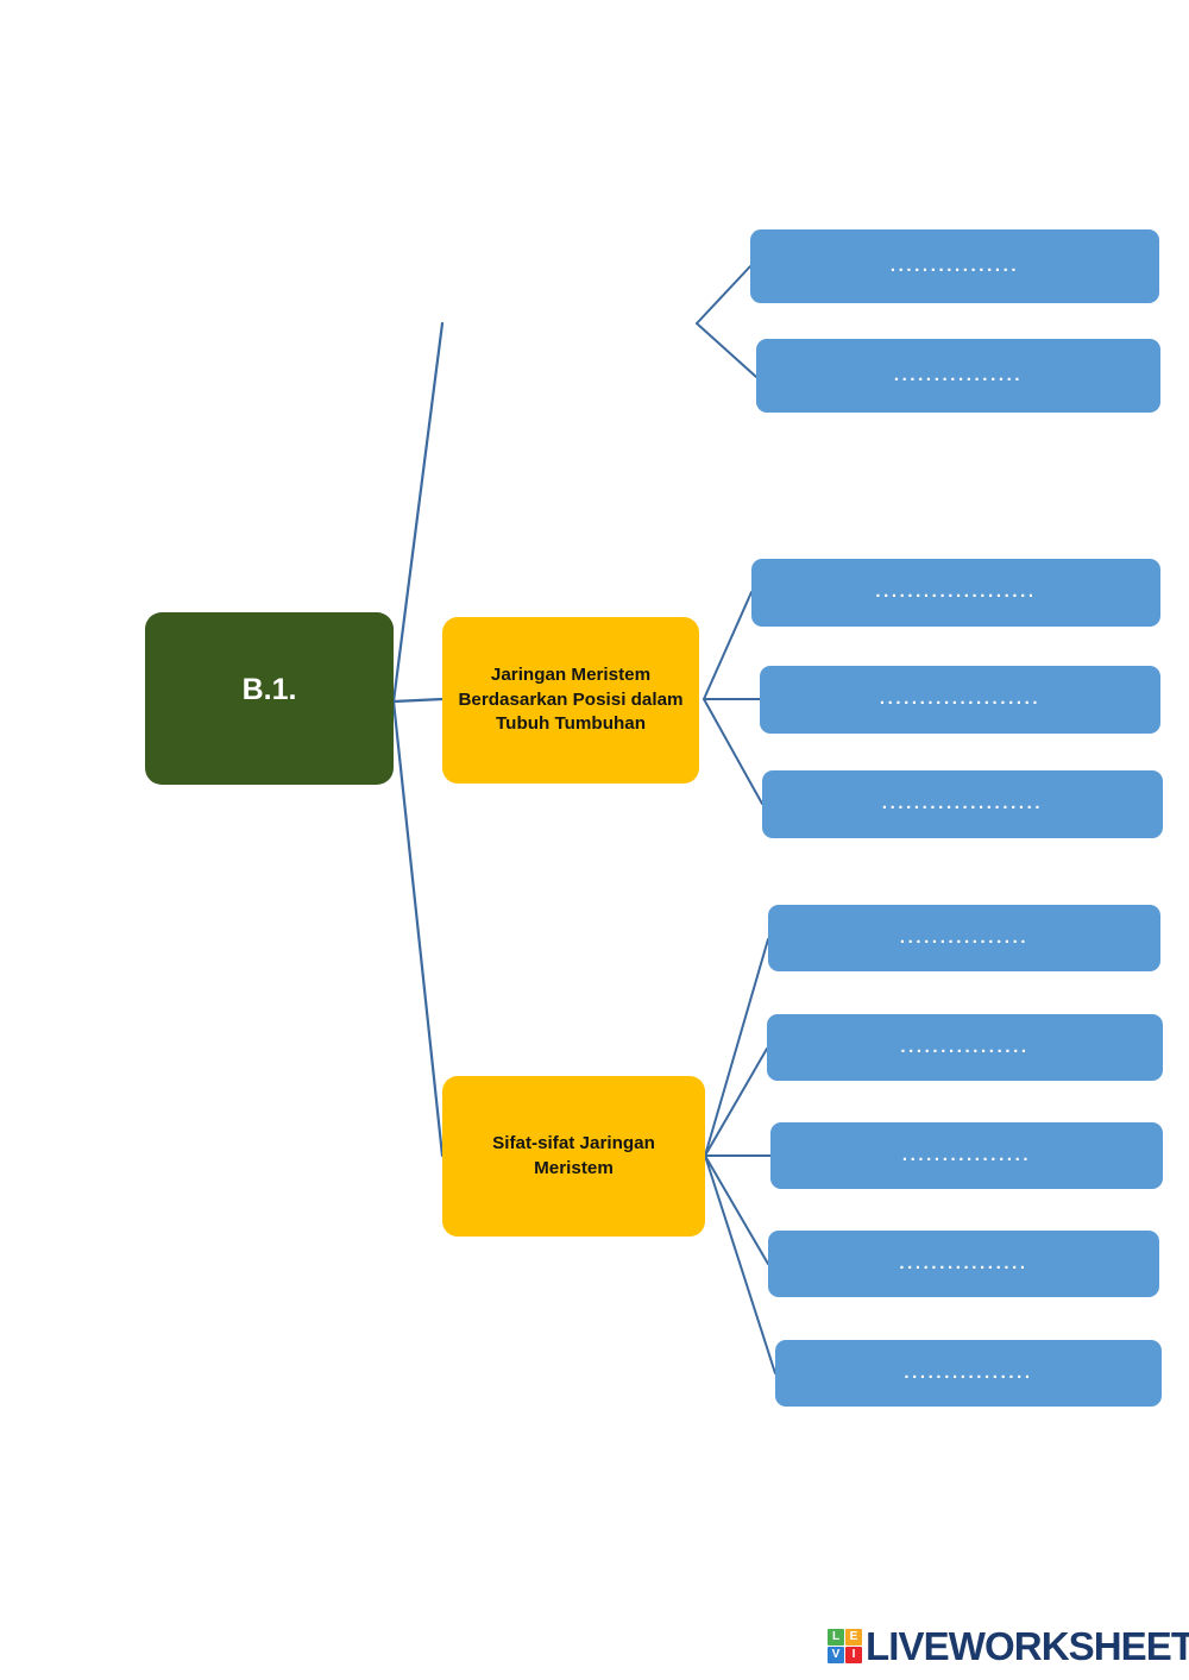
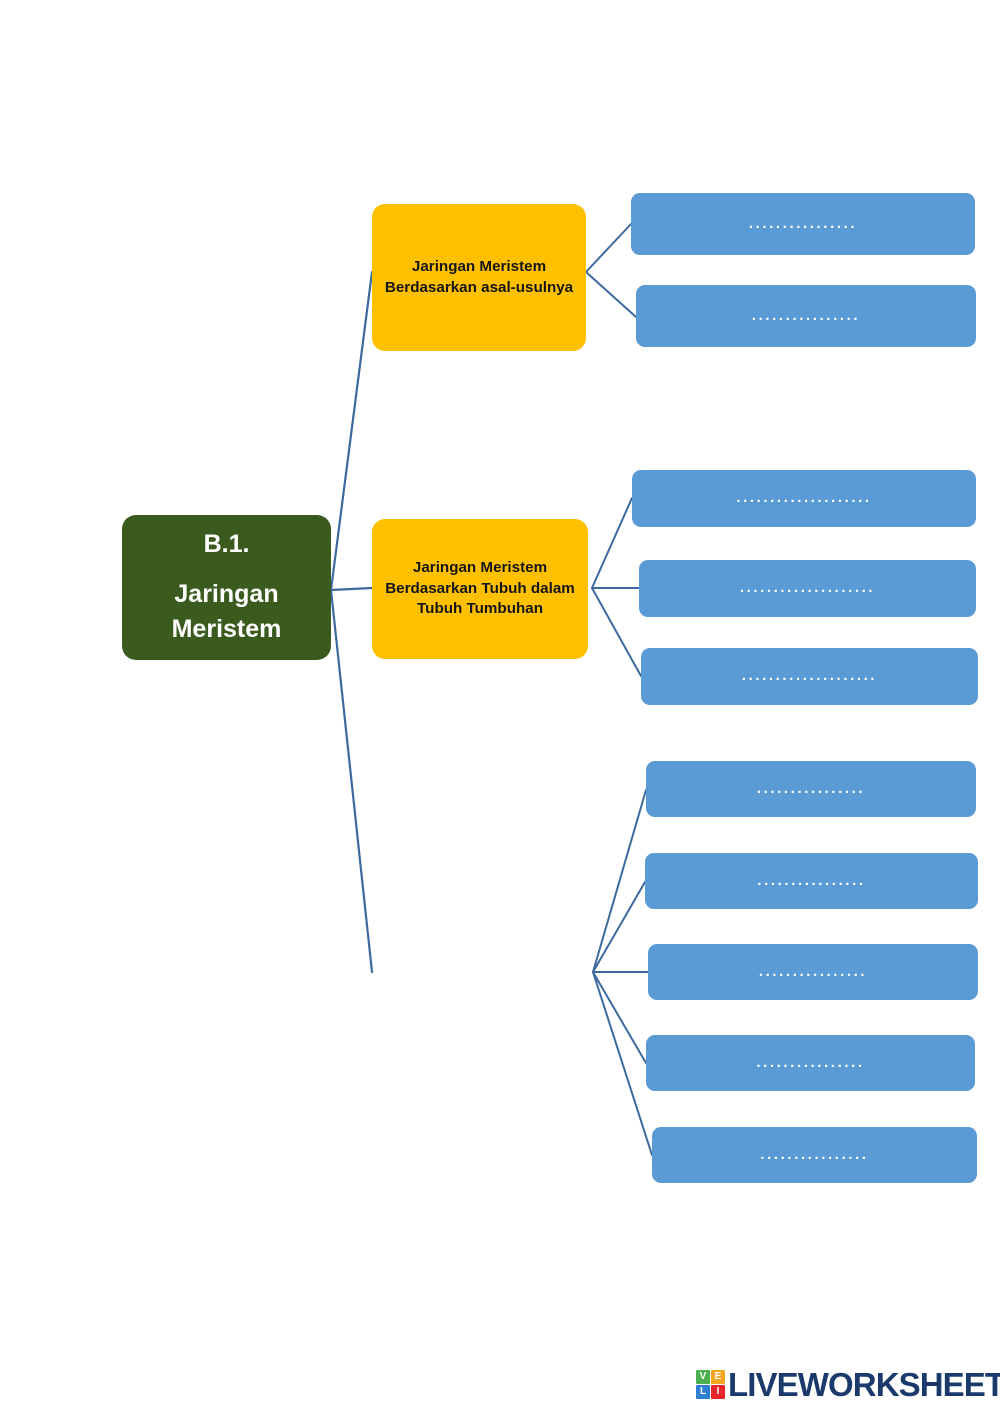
  B.1.
+ Jaringan
+ Meristem
+ Jaringan Meristem Berdasarkan asal-usulnya
  ................
  ................
- Jaringan Meristem Berdasarkan Posisi dalam Tubuh Tumbuhan
+ Jaringan Meristem Berdasarkan Tubuh dalam Tubuh Tumbuhan
  ....................
  ....................
  ....................
- Sifat-sifat Jaringan Meristem
  ................
  ................
  ................
  ................
  ................
- L
+ V
  E
- V
+ L
  I
  LIVEWORKSHEET
